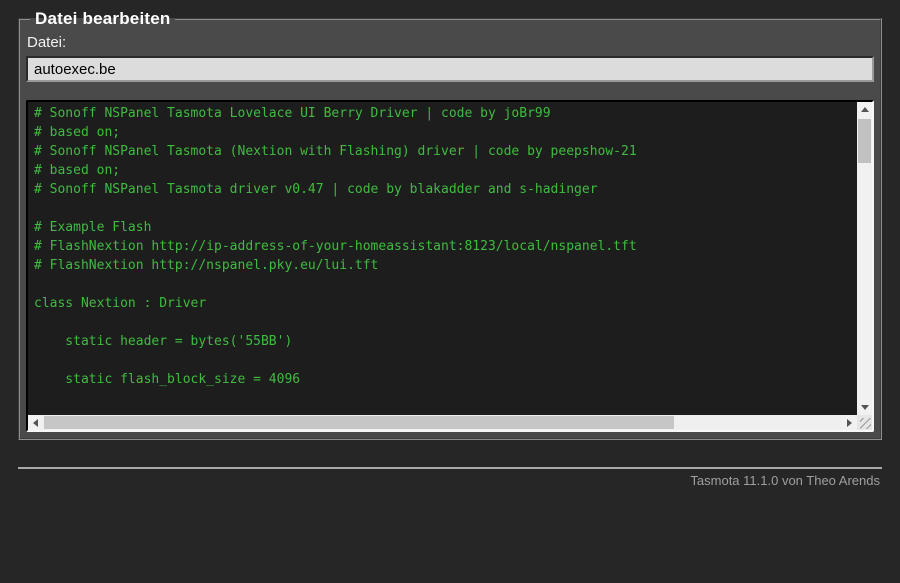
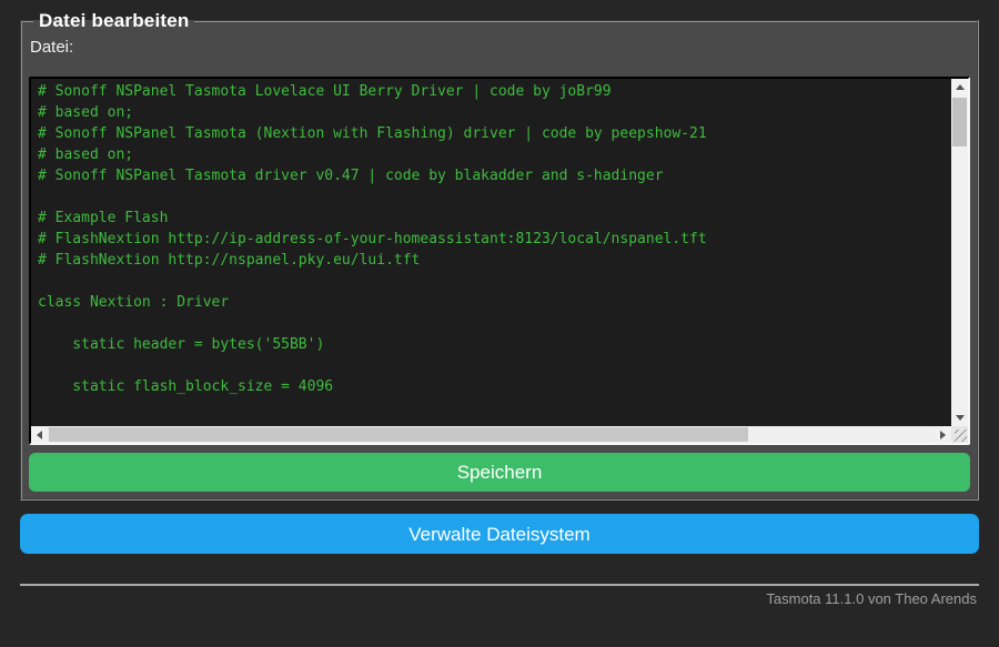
  Datei bearbeiten
  Datei:
- autoexec.be
  # Sonoff NSPanel Tasmota Lovelace UI Berry Driver | code by joBr99
  # based on;
  # Sonoff NSPanel Tasmota (Nextion with Flashing) driver | code by peepshow-21
  # based on;
  # Sonoff NSPanel Tasmota driver v0.47 | code by blakadder and s-hadinger
  # Example Flash
  # FlashNextion http://ip-address-of-your-homeassistant:8123/local/nspanel.tft
  # FlashNextion http://nspanel.pky.eu/lui.tft
  class Nextion : Driver
  static header = bytes('55BB')
  static flash_block_size = 4096
+ Speichern
+ Verwalte Dateisystem
  Tasmota 11.1.0 von Theo Arends
